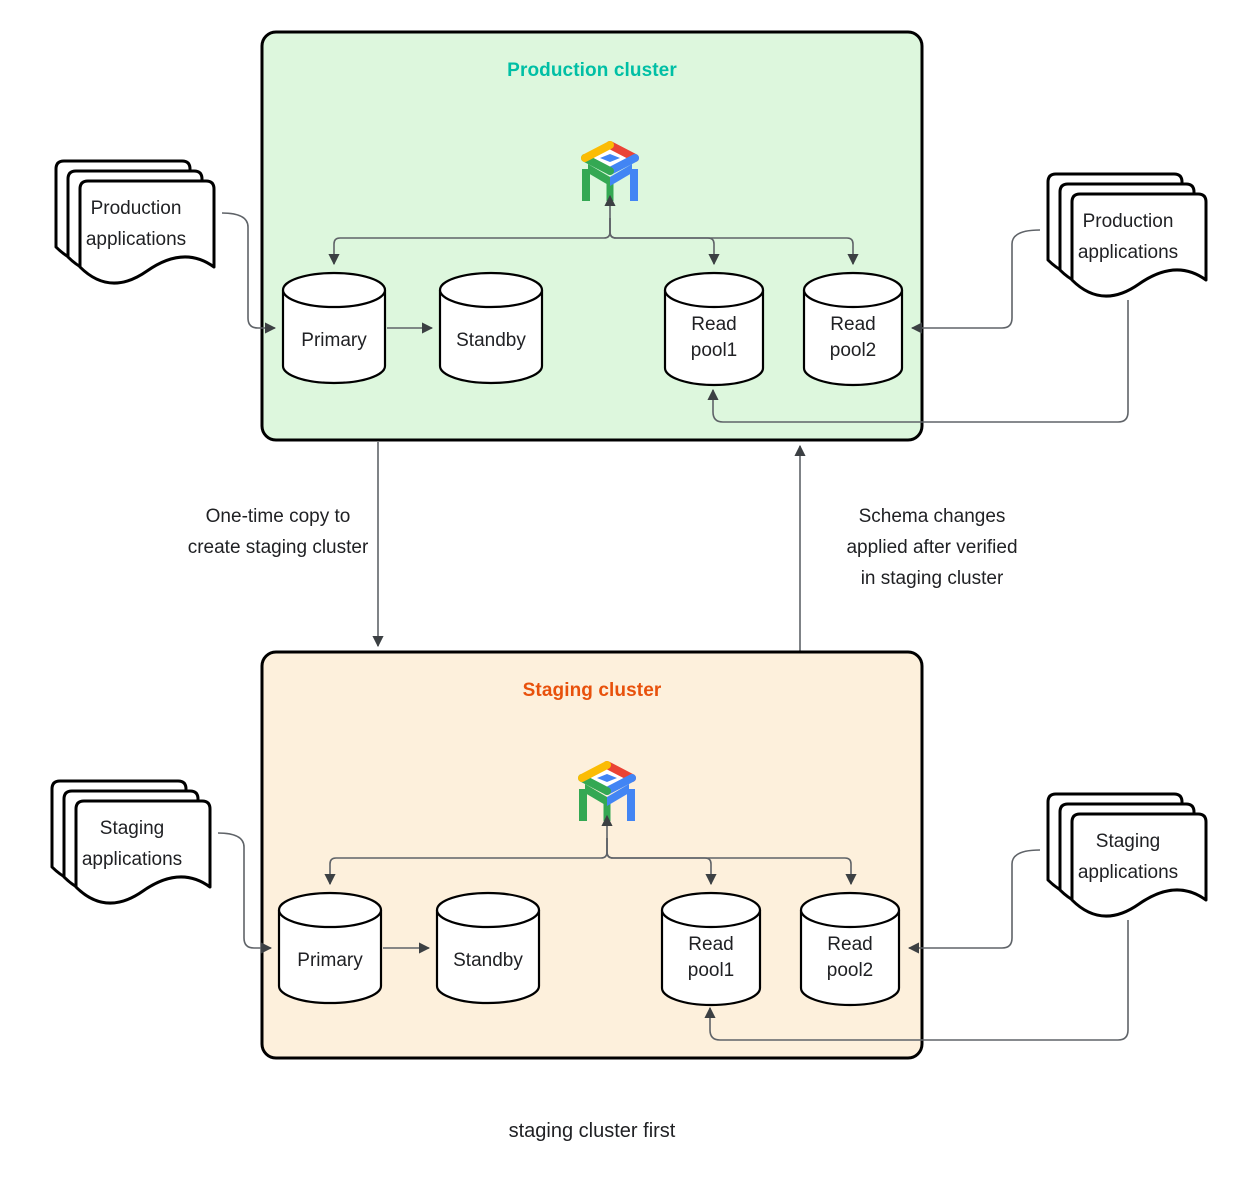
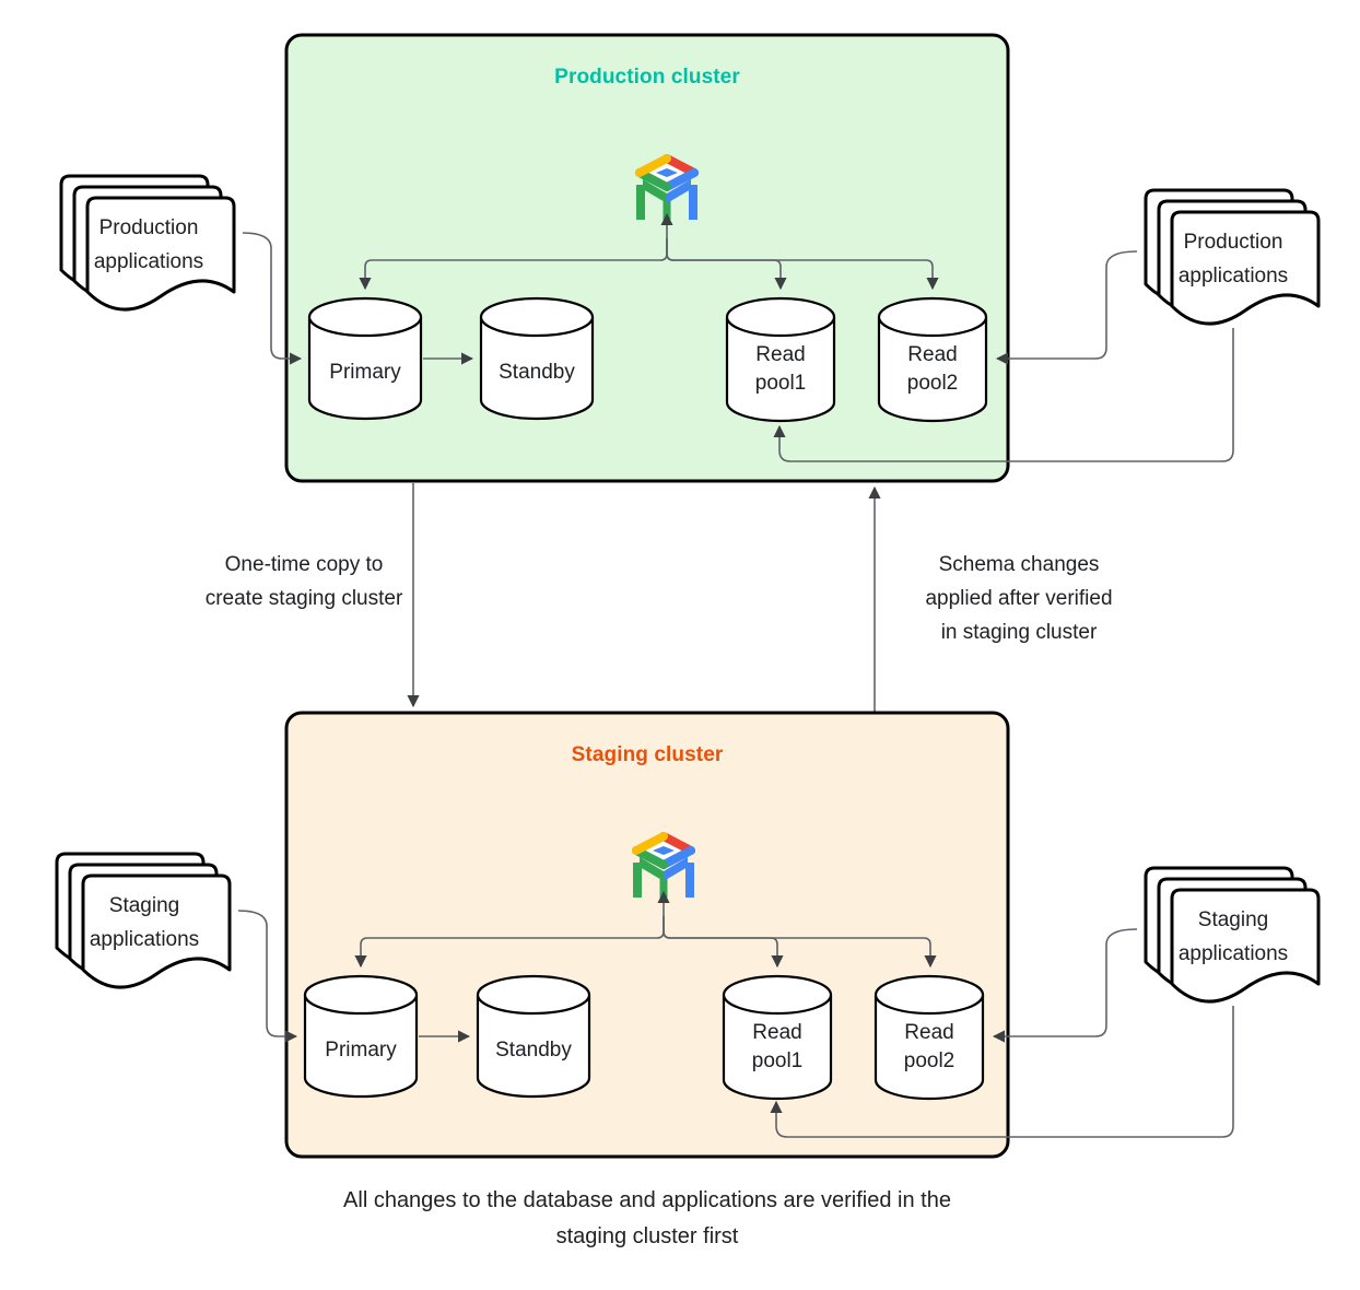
  Production cluster
  Primary
  Standby
  Read
  pool1
  Read
  pool2
  Production
  applications
  Production
  applications
  One-time copy to
  create staging cluster
  Schema changes
  applied after verified
  in staging cluster
  Staging cluster
  Primary
  Standby
  Read
  pool1
  Read
  pool2
  Staging
  applications
  Staging
  applications
+ All changes to the database and applications are verified in the
  staging cluster first
